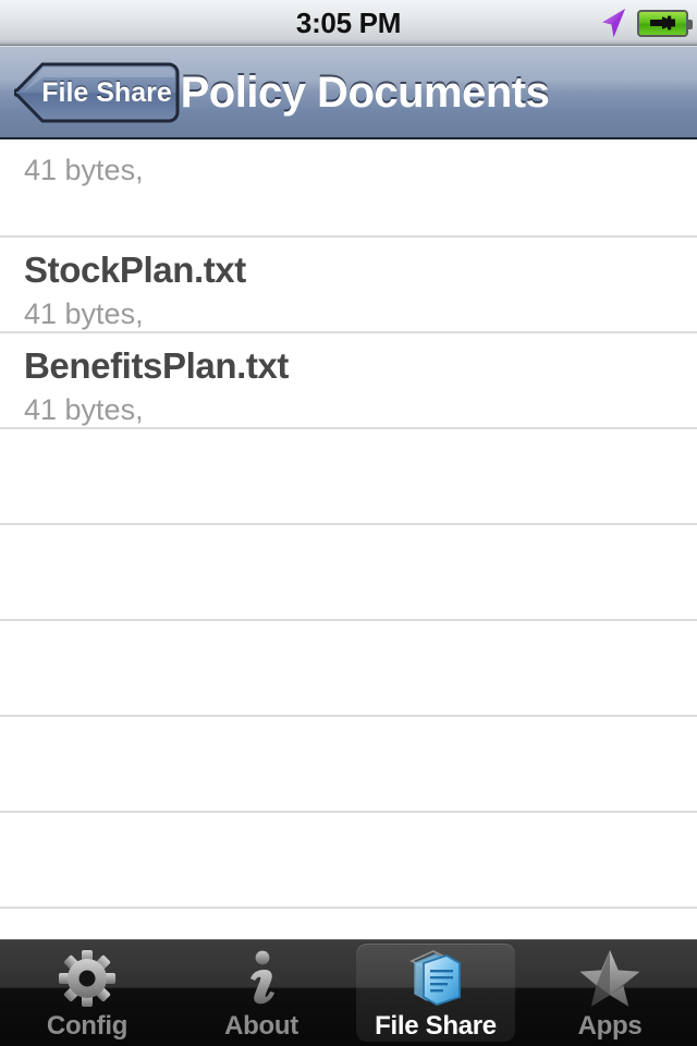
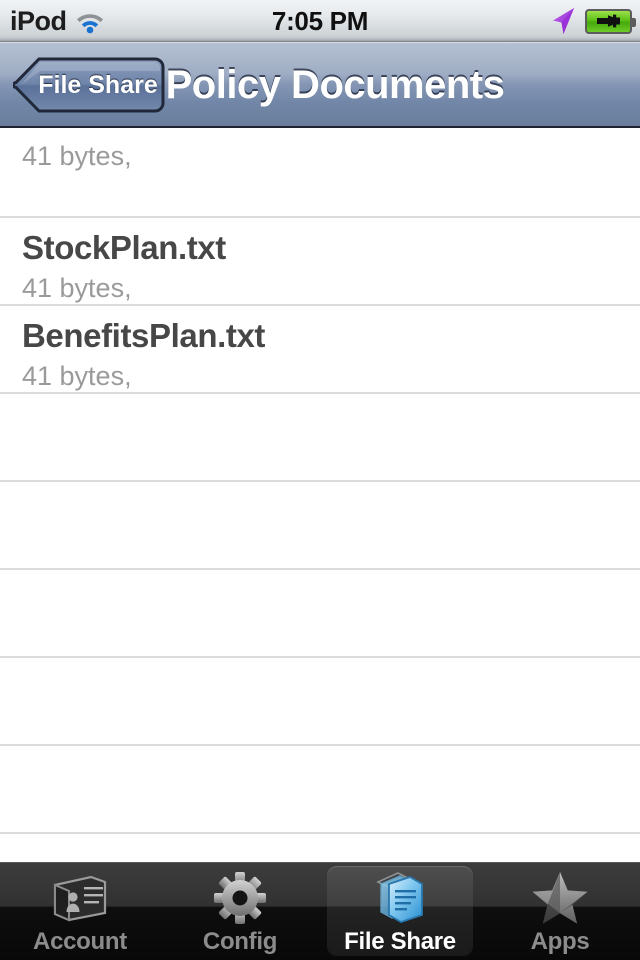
+ iPod
- 3:05 PM
+ 7:05 PM
  File Share
  Policy Documents
  41 bytes,
  StockPlan.txt
  41 bytes,
  BenefitsPlan.txt
  41 bytes,
+ Account
  Config
- About
  File Share
  Apps
